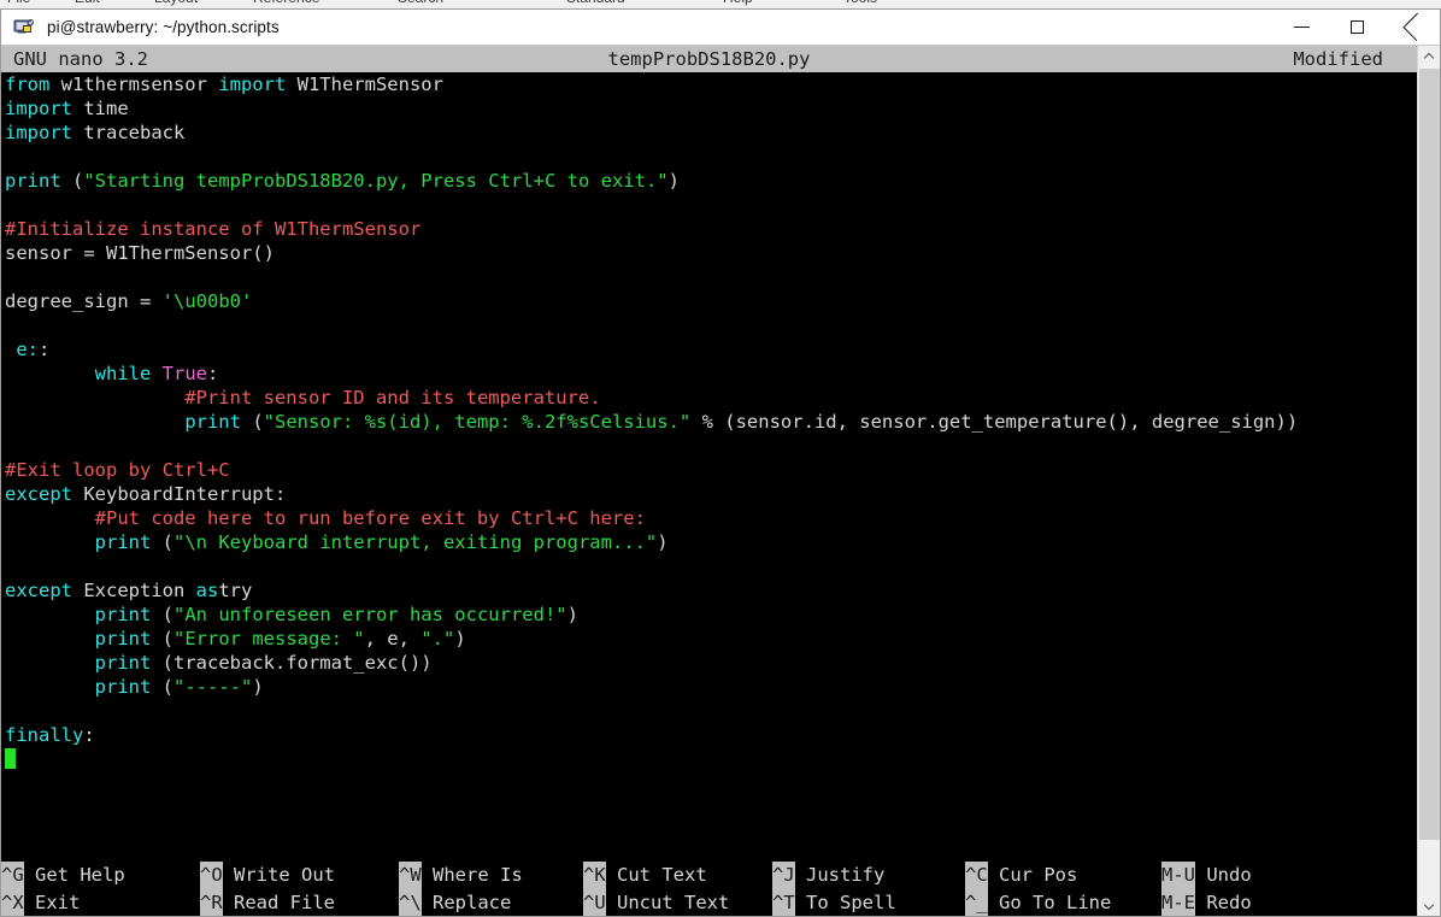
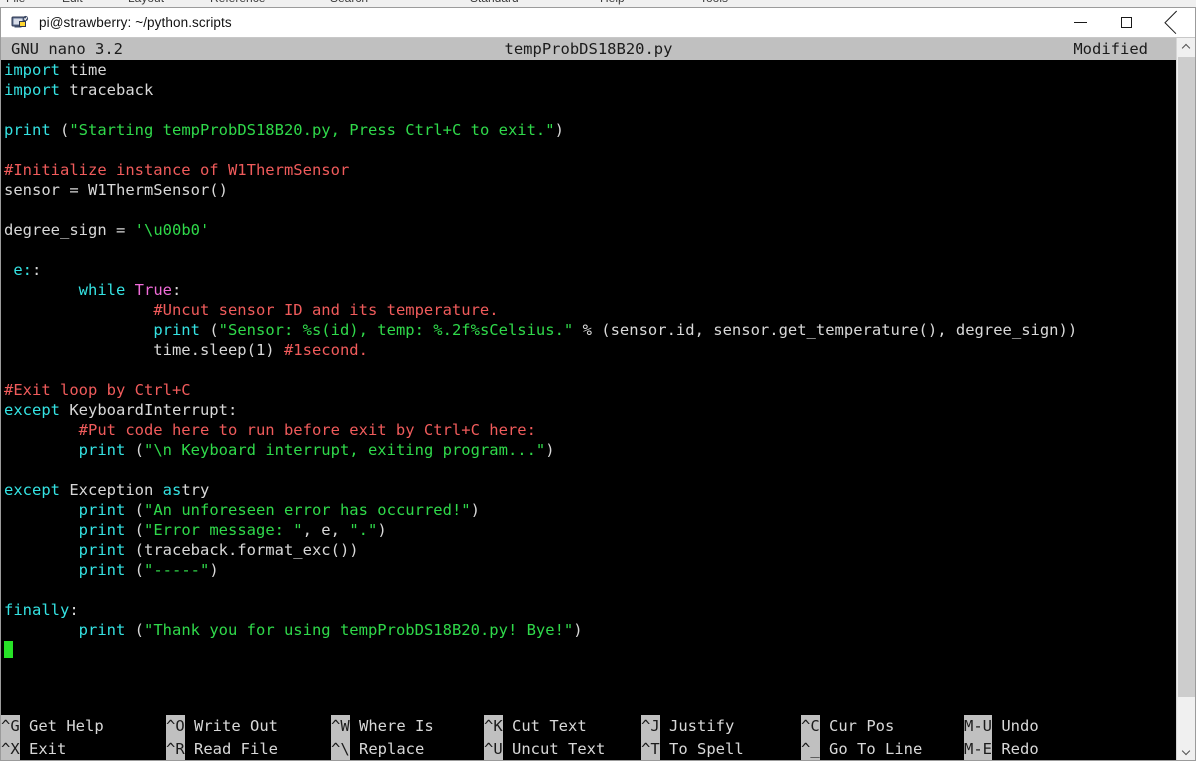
  pi@strawberry: ~/python.scripts
  tempProbDS18B20.py
  GNU nano 3.2
  Modified
- from w1thermsensor import W1ThermSensor
  import time
  import traceback
  print ("Starting tempProbDS18B20.py, Press Ctrl+C to exit.")
  #Initialize instance of W1ThermSensor
  sensor = W1ThermSensor()
  degree_sign = '\u00b0'
  e::
  while True:
- #Print sensor ID and its temperature.
+ #Uncut sensor ID and its temperature.
  print ("Sensor: %s(id), temp: %.2f%sCelsius." % (sensor.id, sensor.get_temperature(), degree_sign))
+ time.sleep(1) #1second.
  #Exit loop by Ctrl+C
  except KeyboardInterrupt:
  #Put code here to run before exit by Ctrl+C here:
  print ("\n Keyboard interrupt, exiting program...")
  except Exception astry
  print ("An unforeseen error has occurred!")
  print ("Error message: ", e, ".")
  print (traceback.format_exc())
  print ("-----")
  finally:
+ print ("Thank you for using tempProbDS18B20.py! Bye!")
  ^G Get Help
  ^O Write Out
  ^W Where Is
  ^K Cut Text
  ^J Justify
  ^C Cur Pos
  M-U Undo
  ^X Exit
  ^R Read File
  ^\ Replace
  ^U Uncut Text
  ^T To Spell
  ^_ Go To Line
  M-E Redo
